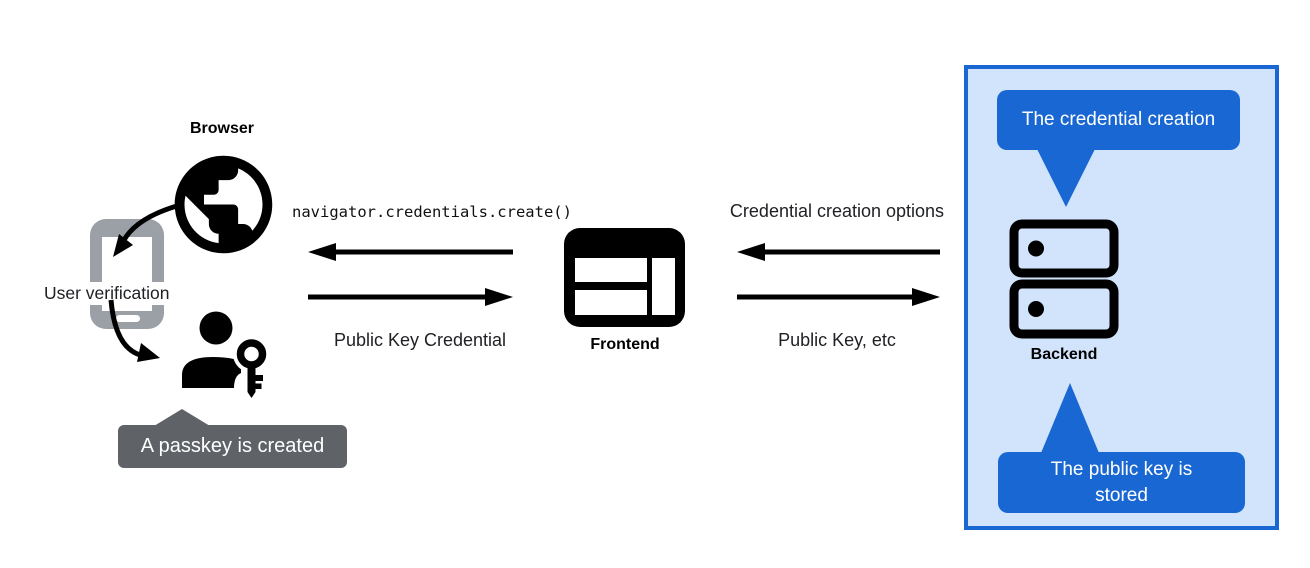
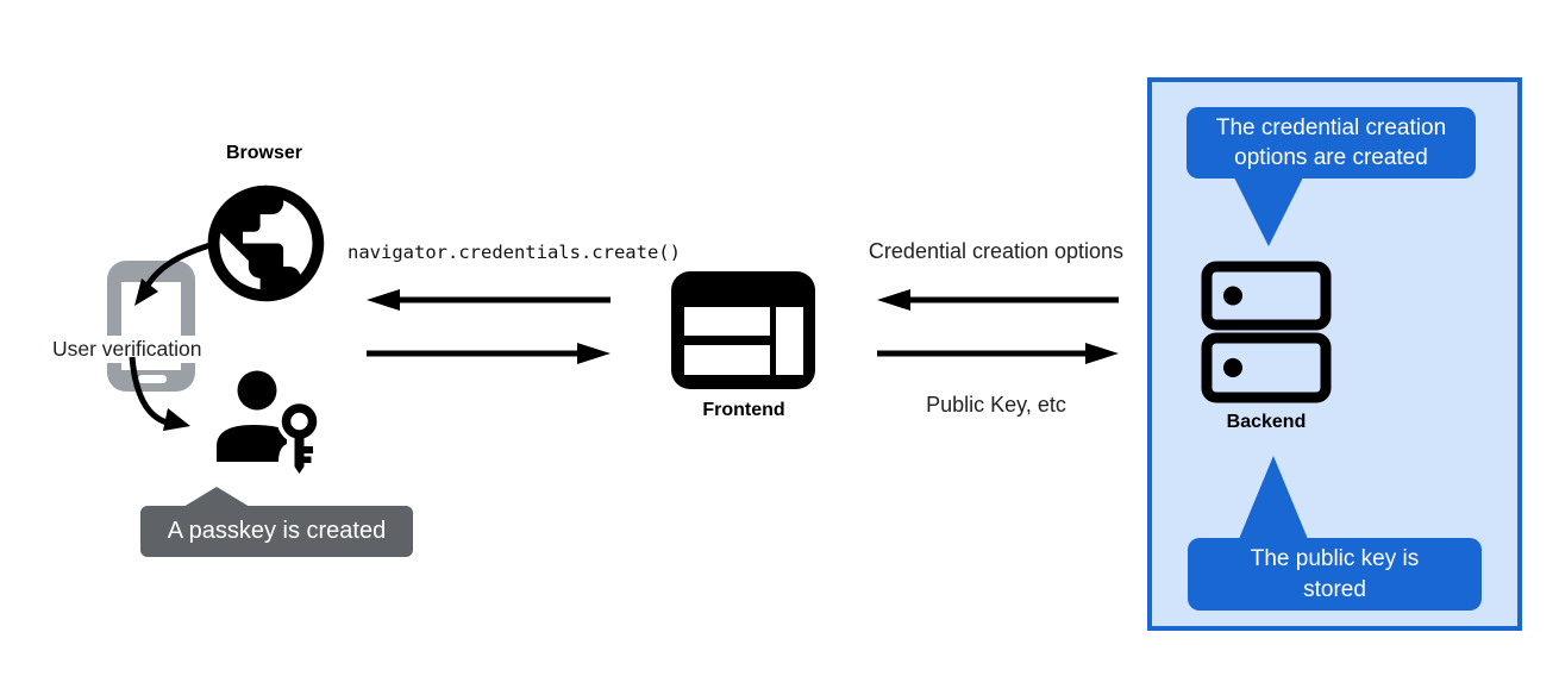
  Browser
  User verification
  A passkey is created
  navigator.credentials.create()
- Public Key Credential
  Frontend
  Credential creation options
  Public Key, etc
  The credential creation
+ options are created
  Backend
  The public key is
  stored
